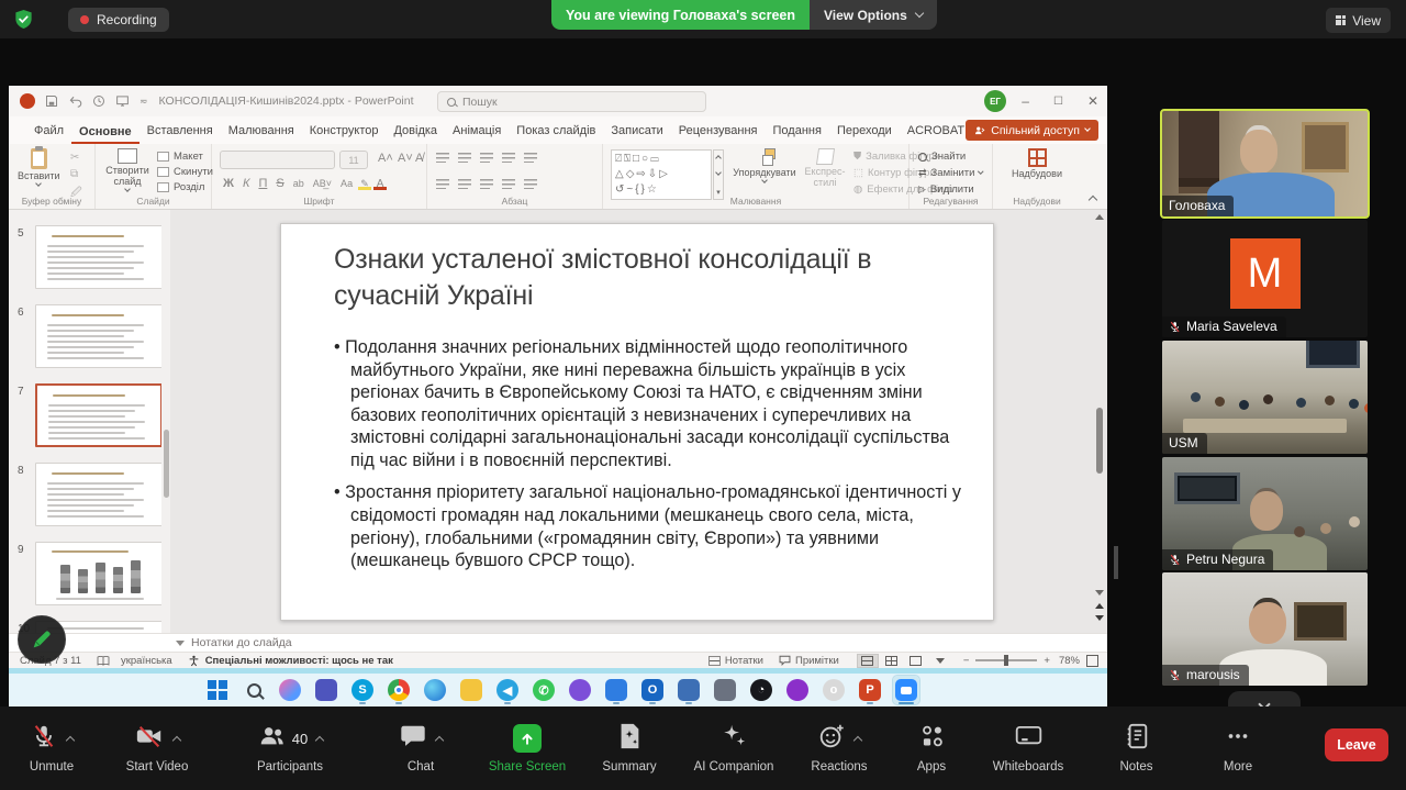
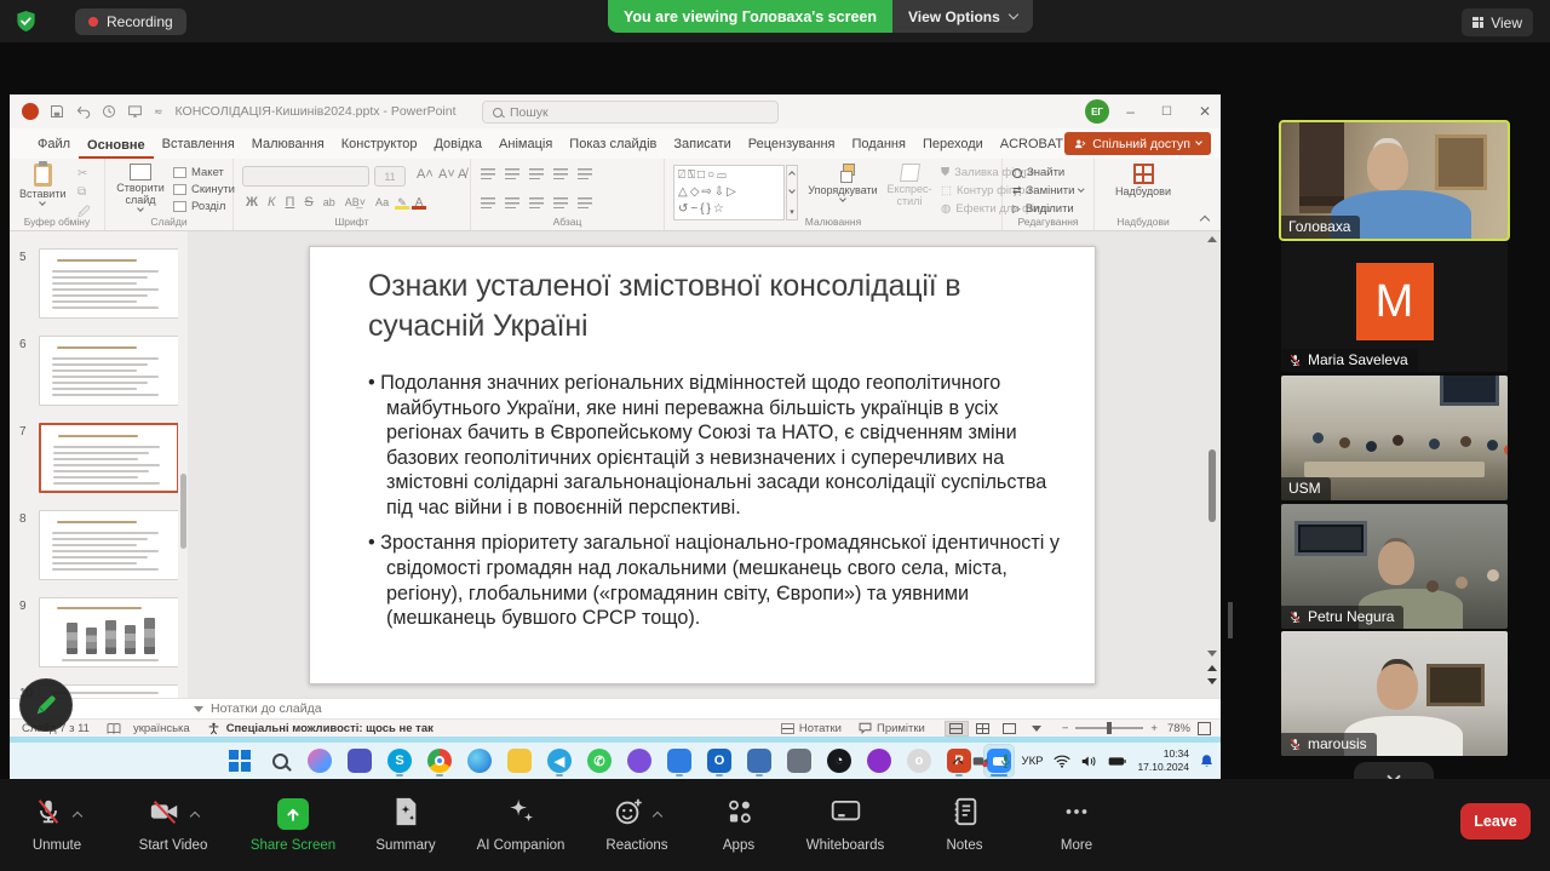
  Recording
  You are viewing Головаха's screen
  View Options
  View
  ≂
  КОНСОЛІДАЦІЯ-Кишинів2024.pptx - PowerPoint
  Пошук
  ЕГ
  –
  ☐
  ✕
  Файл
  Основне
  Вставлення
  Малювання
  Конструктор
  Довідка
  Анімація
  Показ слайдів
  Записати
  Рецензування
  Подання
  Переходи
  ACROBAT
  Спільний доступ
  Вставити
  ✂
  ⧉
  🖉
  Буфер обміну
  Створити слайд
  Макет
  Скинути
  Розділ
  Слайди
  11
  A˄
  A˅
  A̸
  Ж
  К
  П
  S
  ab
  АВ̲˅
  Аа
  ✎
  А
  Шрифт
  Абзац
  ⍁⍂□○▭
  △◇⇨⇩▷
  ↺~{}☆
  Упорядкувати
  Експрес-стилі
  ⛊
  Заливка фри
  ⬚
  Контур фігури
  ◍
  Ефекти для фігур
  Малювання
  Знайти
  ⇄
  Замінити
  ▷
  Виділити
  Редагування
  Надбудови
  Надбудови
  5
  6
  7
  8
  9
  Ознаки усталеної змістовної консолідації в сучасній Україні
  • Подолання значних регіональних відмінностей щодо геополітичного майбутнього України, яке нині переважна більшість українців в усіх регіонах бачить в Європейському Союзі та НАТО, є свідченням зміни базових геополітичних орієнтацій з невизначених і суперечливих на змістовні солідарні загальнонаціональні засади консолідації суспільства під час війни і в повоєнній перспективі.
  • Зростання пріоритету загальної національно-громадянської ідентичності у свідомості громадян над локальними (мешканець свого села, міста, регіону), глобальними («громадянин світу, Європи») та уявними (мешканець бувшого СРСР тощо).
  Нотатки до слайда
  українська
  Спеціальні можливості: щось не так
  Нотатки
  Примітки
  −
  +
  78%
  S
  ◀
  ✆
  O
  ◔
  o
  P
+ УКР
+ 10:34
+ 17.10.2024
  Головаха
  M
  Maria Saveleva
  USM
  Petru Negura
  marousis
  Unmute
  Start Video
- 40
- Participants
- Chat
  Share Screen
  Summary
  AI Companion
  Reactions
  Apps
  Whiteboards
  Notes
  More
  Leave
